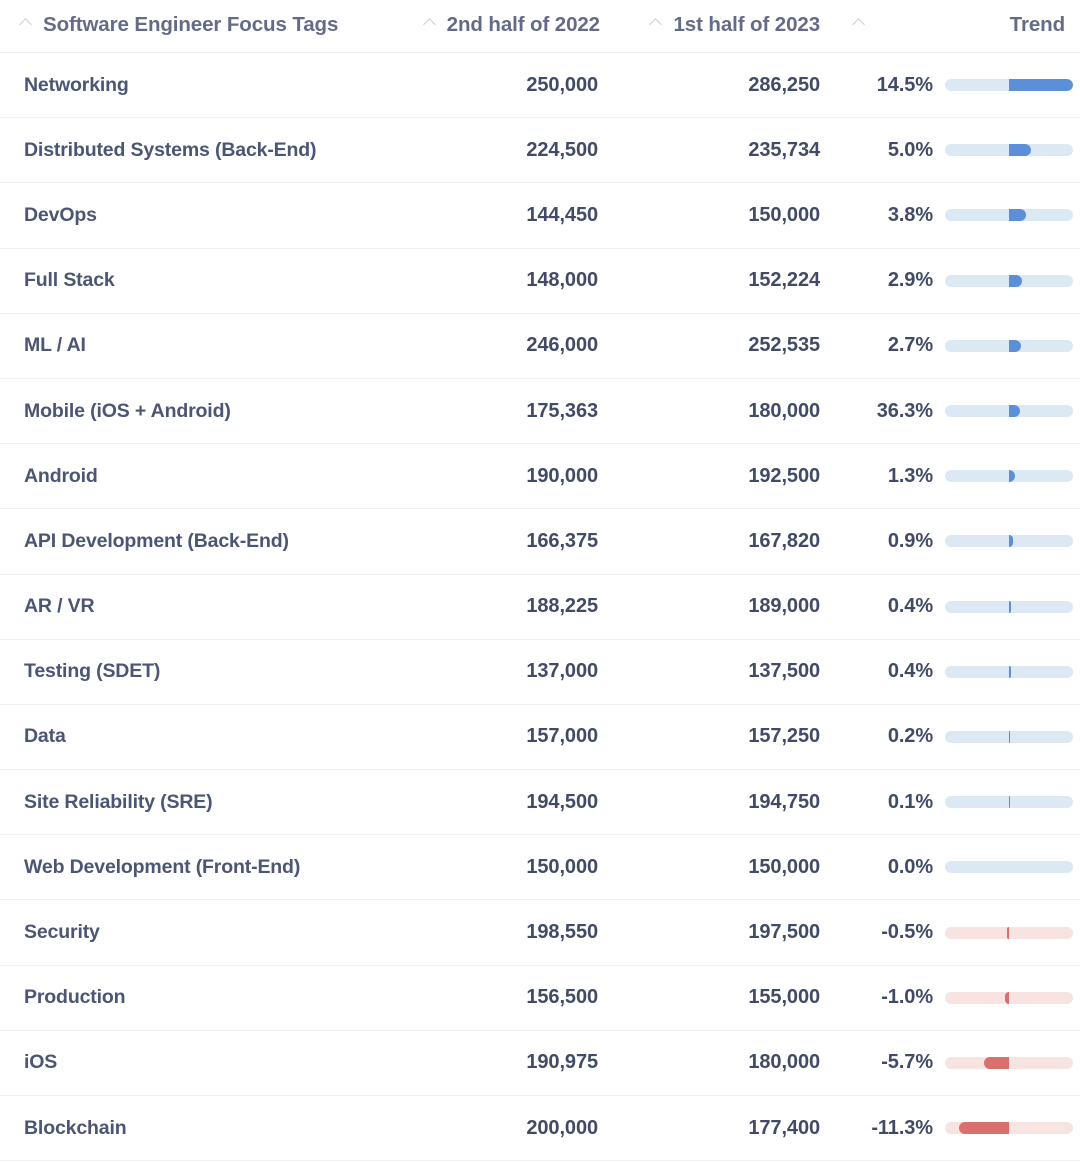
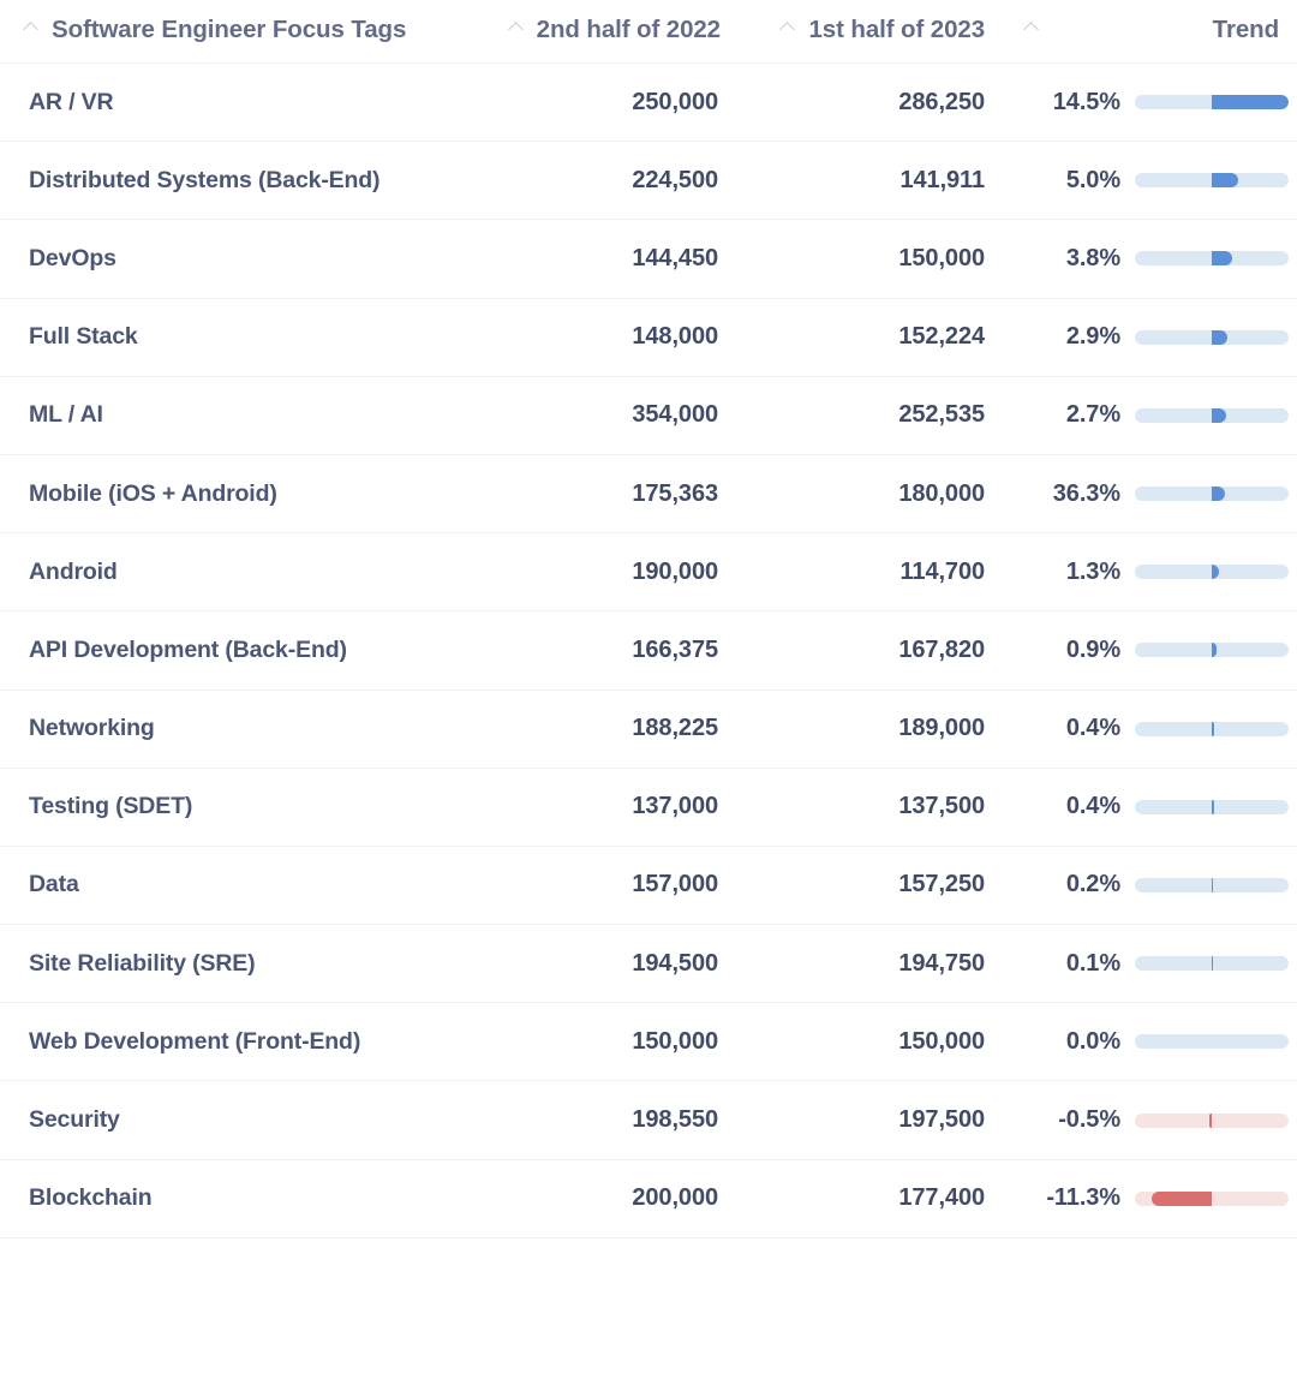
  Software Engineer Focus Tags	2nd half of 2022	1st half of 2023		Trend
- Networking	250,000	286,250	14.5%
+ AR / VR	250,000	286,250	14.5%
- Distributed Systems (Back-End)	224,500	235,734	5.0%
+ Distributed Systems (Back-End)	224,500	141,911	5.0%
  DevOps	144,450	150,000	3.8%
  Full Stack	148,000	152,224	2.9%
- ML / AI	246,000	252,535	2.7%
+ ML / AI	354,000	252,535	2.7%
  Mobile (iOS + Android)	175,363	180,000	36.3%
- Android	190,000	192,500	1.3%
+ Android	190,000	114,700	1.3%
  API Development (Back-End)	166,375	167,820	0.9%
- AR / VR	188,225	189,000	0.4%
+ Networking	188,225	189,000	0.4%
  Testing (SDET)	137,000	137,500	0.4%
  Data	157,000	157,250	0.2%
  Site Reliability (SRE)	194,500	194,750	0.1%
  Web Development (Front-End)	150,000	150,000	0.0%
  Security	198,550	197,500	-0.5%
- Production	156,500	155,000	-1.0%
- iOS	190,975	180,000	-5.7%
  Blockchain	200,000	177,400	-11.3%
